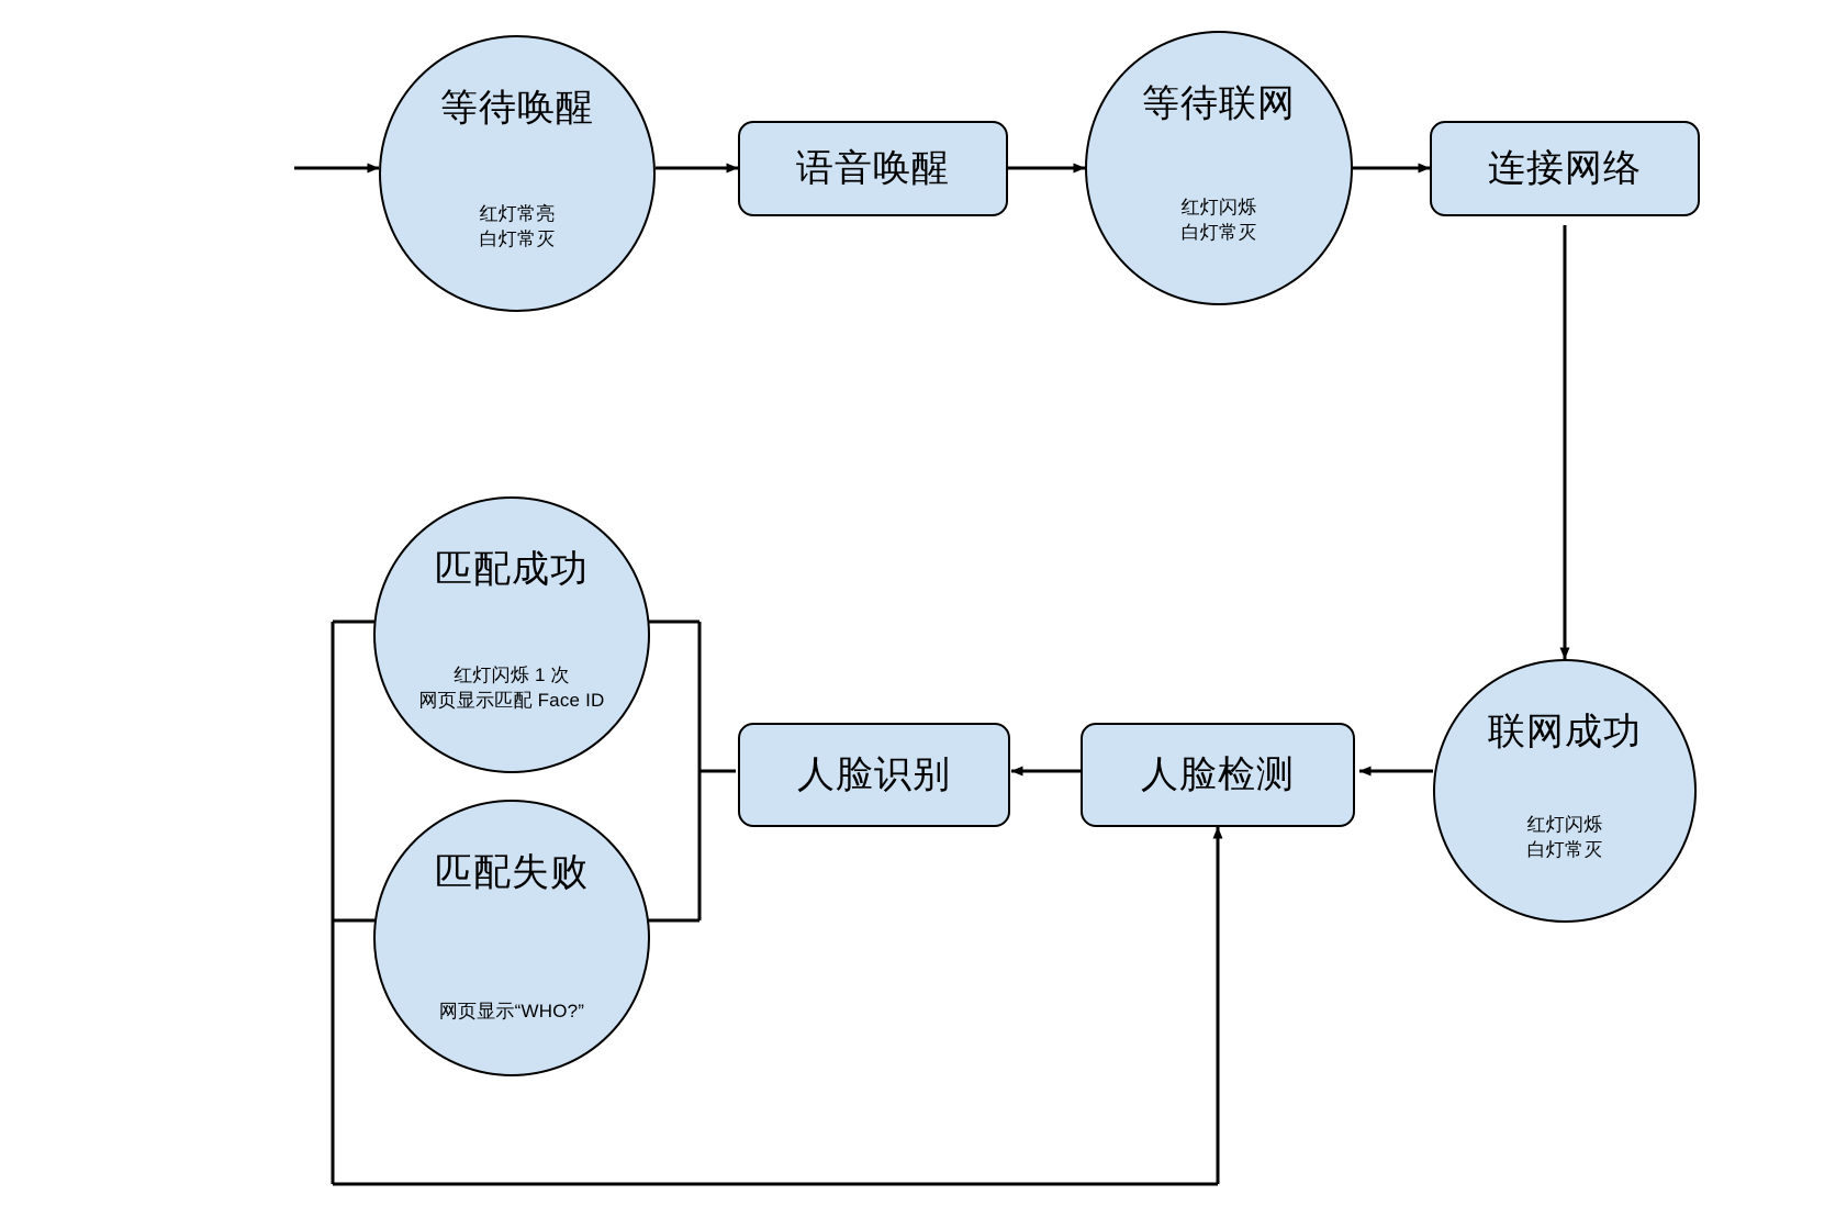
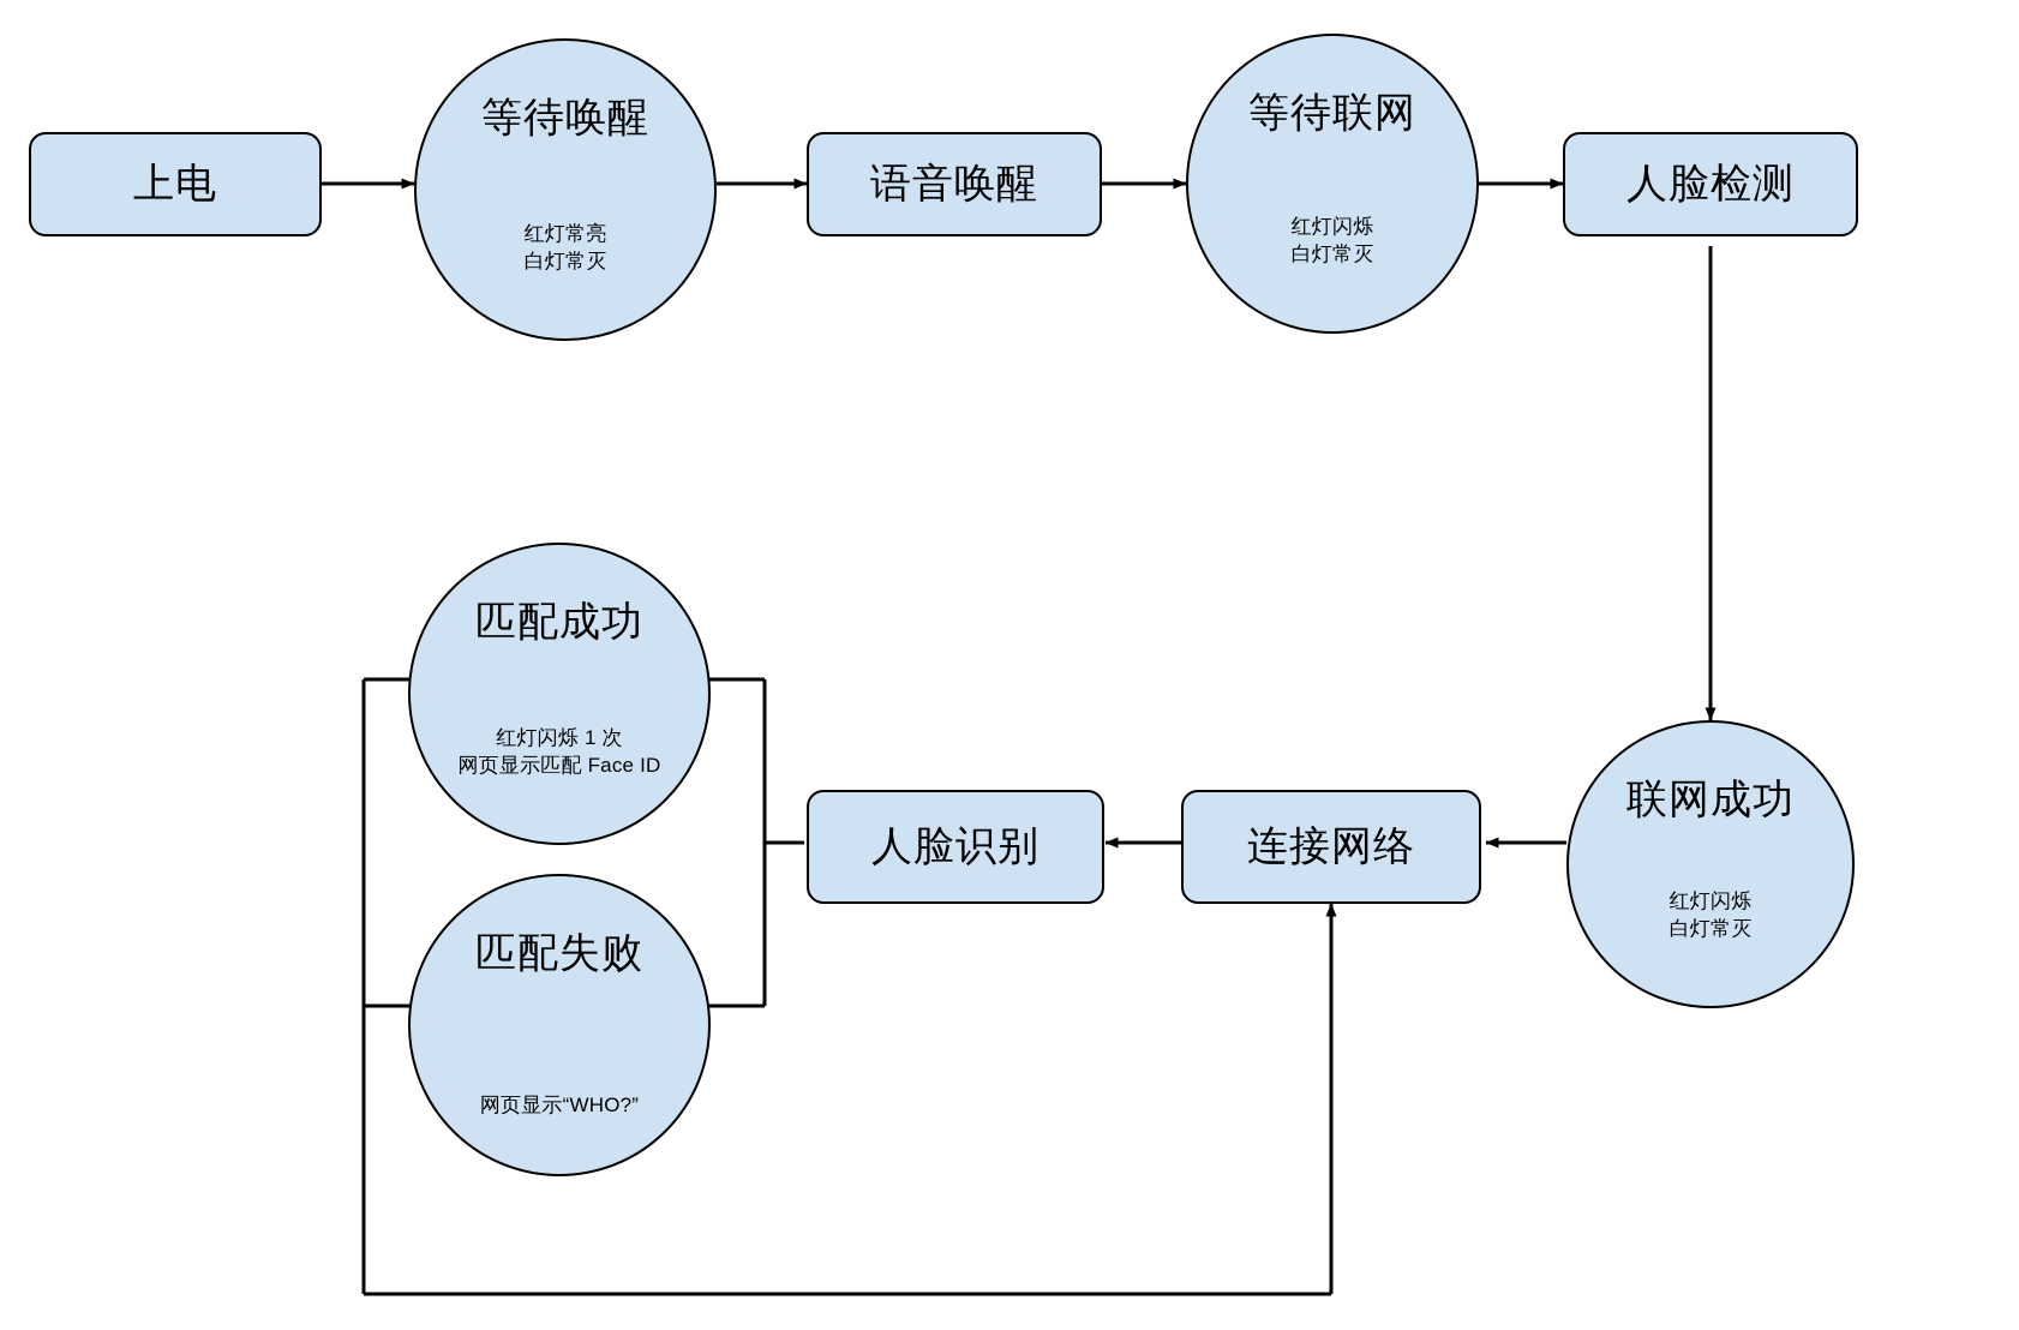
+ 上电
  等待唤醒
  红灯常亮
  白灯常灭
  语音唤醒
  等待联网
  红灯闪烁
  白灯常灭
- 连接网络
+ 人脸检测
  联网成功
  红灯闪烁
  白灯常灭
- 人脸检测
+ 连接网络
  人脸识别
  匹配成功
  红灯闪烁 1 次
  网页显示匹配 Face ID
  匹配失败
  网页显示“WHO?”
